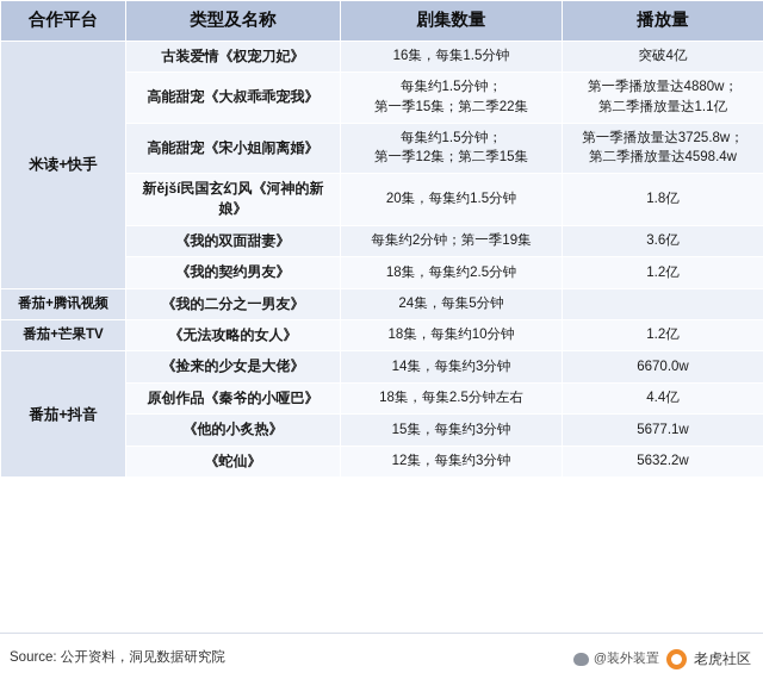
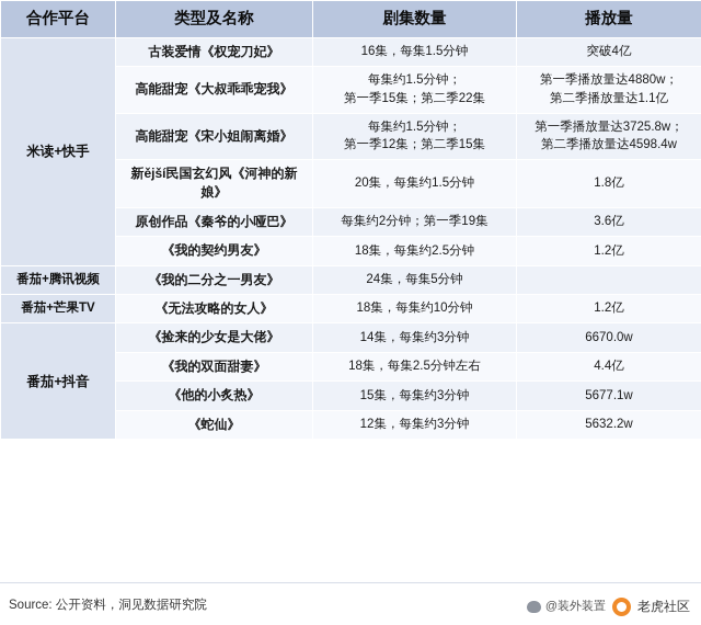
  合作平台	类型及名称	剧集数量	播放量
  米读+快手	古装爱情《权宠刀妃》	16集，每集1.5分钟	突破4亿
  高能甜宠《大叔乖乖宠我》	每集约1.5分钟； 第一季15集；第二季22集	第一季播放量达4880w； 第二季播放量达1.1亿
  高能甜宠《宋小姐闹离婚》	每集约1.5分钟； 第一季12集；第二季15集	第一季播放量达3725.8w； 第二季播放量达4598.4w
  新ější民国玄幻风《河神的新娘》	20集，每集约1.5分钟	1.8亿
- 《我的双面甜妻》	每集约2分钟；第一季19集	3.6亿
+ 原创作品《秦爷的小哑巴》	每集约2分钟；第一季19集	3.6亿
  《我的契约男友》	18集，每集约2.5分钟	1.2亿
  番茄+腾讯视频	《我的二分之一男友》	24集，每集5分钟
  番茄+芒果TV	《无法攻略的女人》	18集，每集约10分钟	1.2亿
  番茄+抖音	《捡来的少女是大佬》	14集，每集约3分钟	6670.0w
- 原创作品《秦爷的小哑巴》	18集，每集2.5分钟左右	4.4亿
+ 《我的双面甜妻》	18集，每集2.5分钟左右	4.4亿
  《他的小炙热》	15集，每集约3分钟	5677.1w
  《蛇仙》	12集，每集约3分钟	5632.2w
  Source: 公开资料，洞见数据研究院
  @装外装置
  老虎社区
